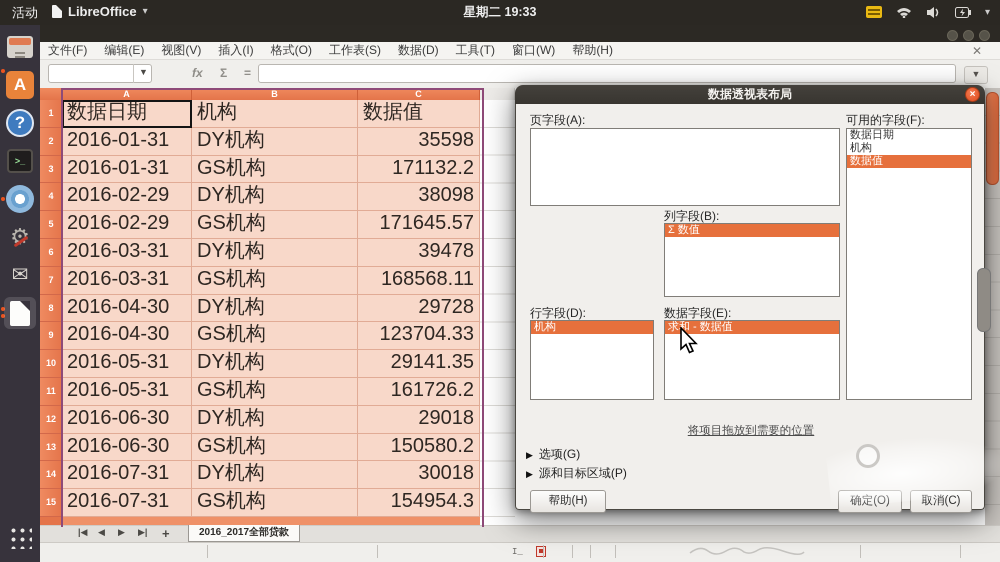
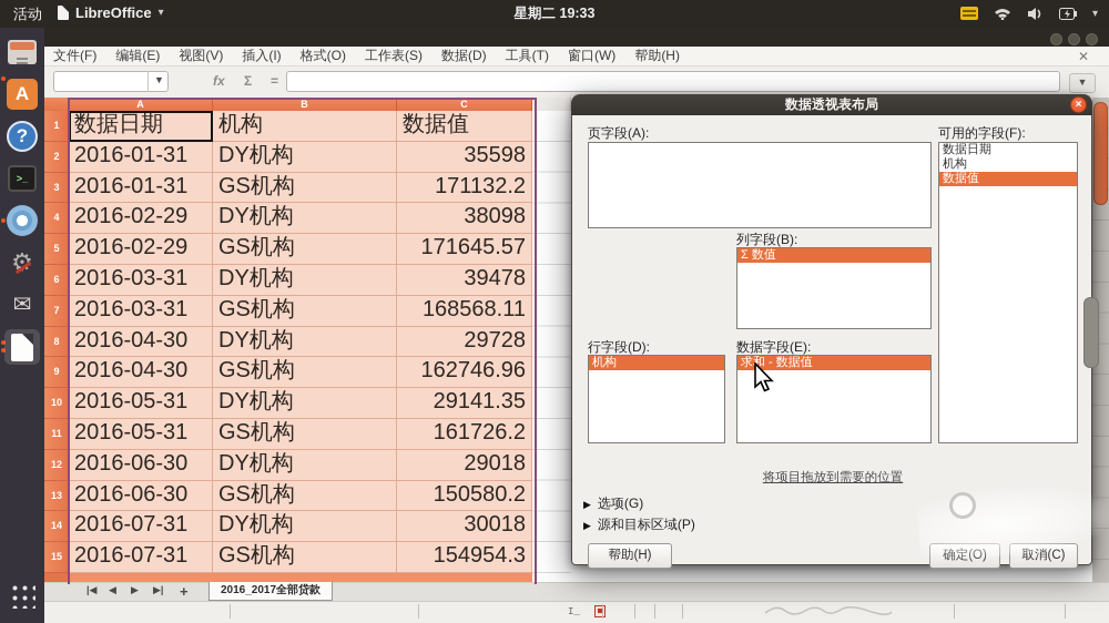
  活动
  LibreOffice
  ▾
  星期二 19:33
  ▾
  A
  ?
  >_
  ⚙
  ✉
  文件(F)
  编辑(E)
  视图(V)
  插入(I)
  格式(O)
  工作表(S)
  数据(D)
  工具(T)
  窗口(W)
  帮助(H)
  ✕
  ▼
  fx
  Σ
  =
  ▼
  A
  B
  C
  1
  数据日期
  机构
  数据值
  2
  2016-01-31
  DY机构
  35598
  3
  2016-01-31
  GS机构
  171132.2
  4
  2016-02-29
  DY机构
  38098
  5
  2016-02-29
  GS机构
  171645.57
  6
  2016-03-31
  DY机构
  39478
  7
  2016-03-31
  GS机构
  168568.11
  8
  2016-04-30
  DY机构
  29728
  9
  2016-04-30
  GS机构
- 123704.33
+ 162746.96
  10
  2016-05-31
  DY机构
  29141.35
  11
  2016-05-31
  GS机构
  161726.2
  12
  2016-06-30
  DY机构
  29018
  13
  2016-06-30
  GS机构
  150580.2
  14
  2016-07-31
  DY机构
  30018
  15
  2016-07-31
  GS机构
  154954.3
  2016_2017全部贷款
  I_
  数据透视表布局
  ×
  页字段(A):
  可用的字段(F):
  数据日期
  机构
  数据值
  列字段(B):
  Σ 数值
  行字段(D):
  机构
  数据字段(E):
  求和 - 数据值
  将项目拖放到需要的位置
  ▶ 选项(G)
  ▶ 源和目标区域(P)
  帮助(H)
  取消(C)
  |◀
  ◀
  ▶
  ▶|
  +
